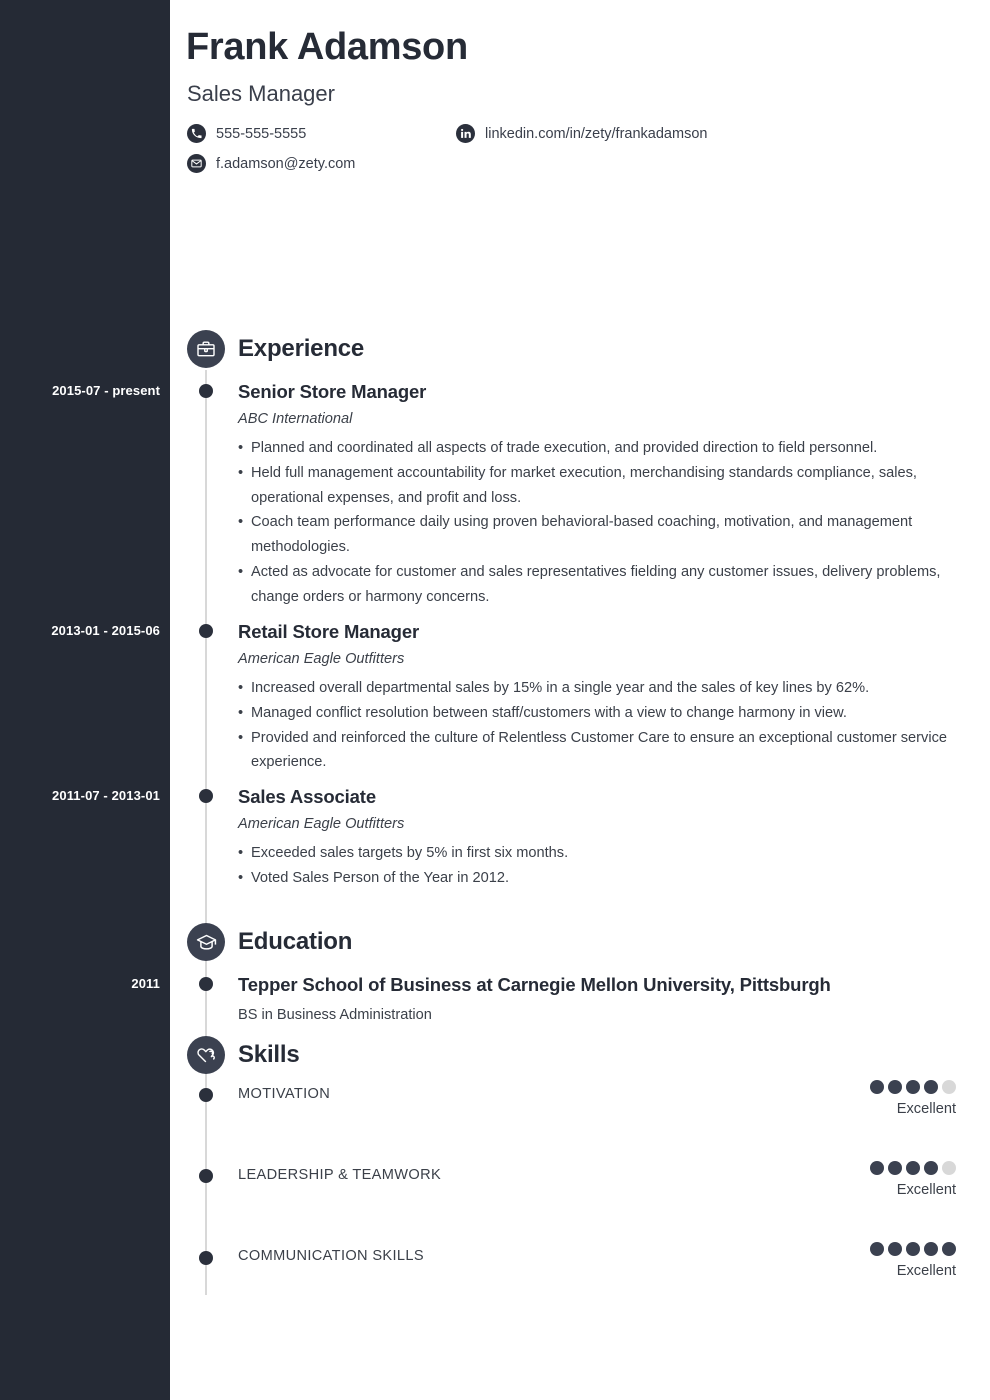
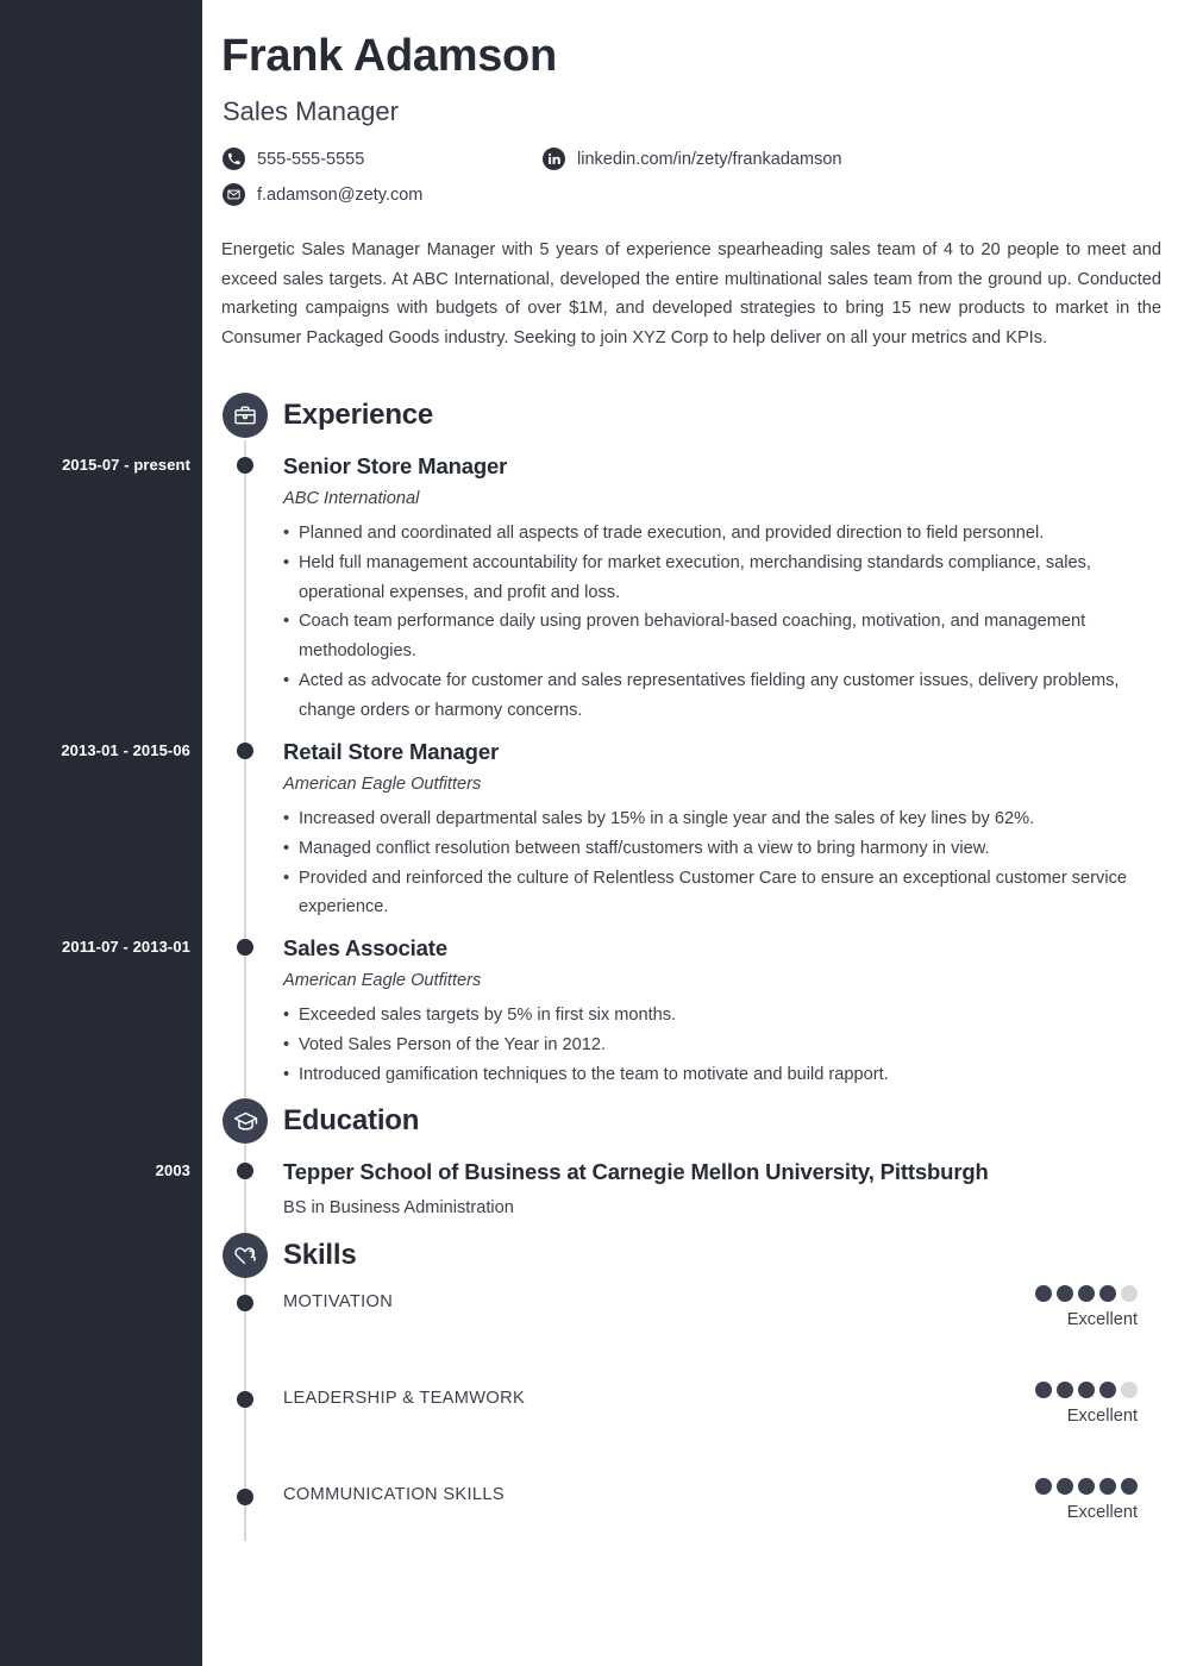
  2015-07 - present
  2013-01 - 2015-06
  2011-07 - 2013-01
- 2011
+ 2003
  Frank Adamson
  Sales Manager
  555-555-5555
  linkedin.com/in/zety/frankadamson
  f.adamson@zety.com
+ Energetic Sales Manager Manager with 5 years of experience spearheading sales team of 4 to 20 people to meet and exceed sales targets. At ABC International, developed the entire multinational sales team from the ground up. Conducted marketing campaigns with budgets of over $1M, and developed strategies to bring 15 new products to market in the Consumer Packaged Goods industry. Seeking to join XYZ Corp to help deliver on all your metrics and KPIs.
  Experience
  Senior Store Manager
  ABC International
  Planned and coordinated all aspects of trade execution, and provided direction to field personnel.
  Held full management accountability for market execution, merchandising standards compliance, sales, operational expenses, and profit and loss.
  Coach team performance daily using proven behavioral-based coaching, motivation, and management methodologies.
  Acted as advocate for customer and sales representatives fielding any customer issues, delivery problems, change orders or harmony concerns.
  Retail Store Manager
  American Eagle Outfitters
  Increased overall departmental sales by 15% in a single year and the sales of key lines by 62%.
- Managed conflict resolution between staff/customers with a view to change harmony in view.
+ Managed conflict resolution between staff/customers with a view to bring harmony in view.
  Provided and reinforced the culture of Relentless Customer Care to ensure an exceptional customer service experience.
  Sales Associate
  American Eagle Outfitters
  Exceeded sales targets by 5% in first six months.
  Voted Sales Person of the Year in 2012.
+ Introduced gamification techniques to the team to motivate and build rapport.
  Education
  Tepper School of Business at Carnegie Mellon University, Pittsburgh
  BS in Business Administration
  Skills
  MOTIVATION
  Excellent
  LEADERSHIP & TEAMWORK
  Excellent
  COMMUNICATION SKILLS
  Excellent
